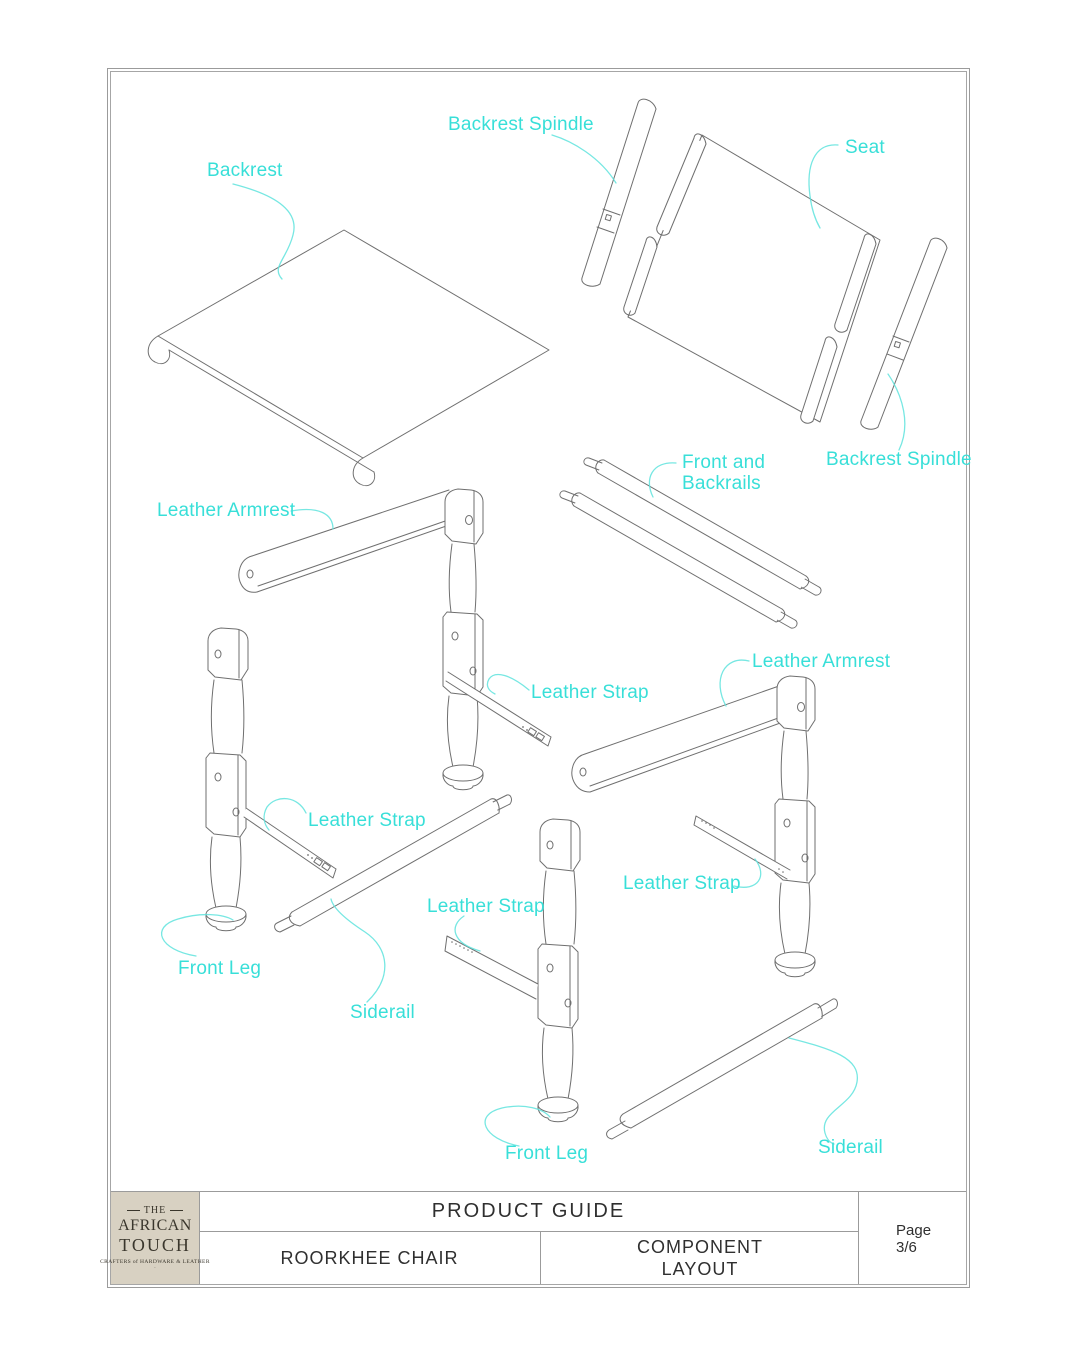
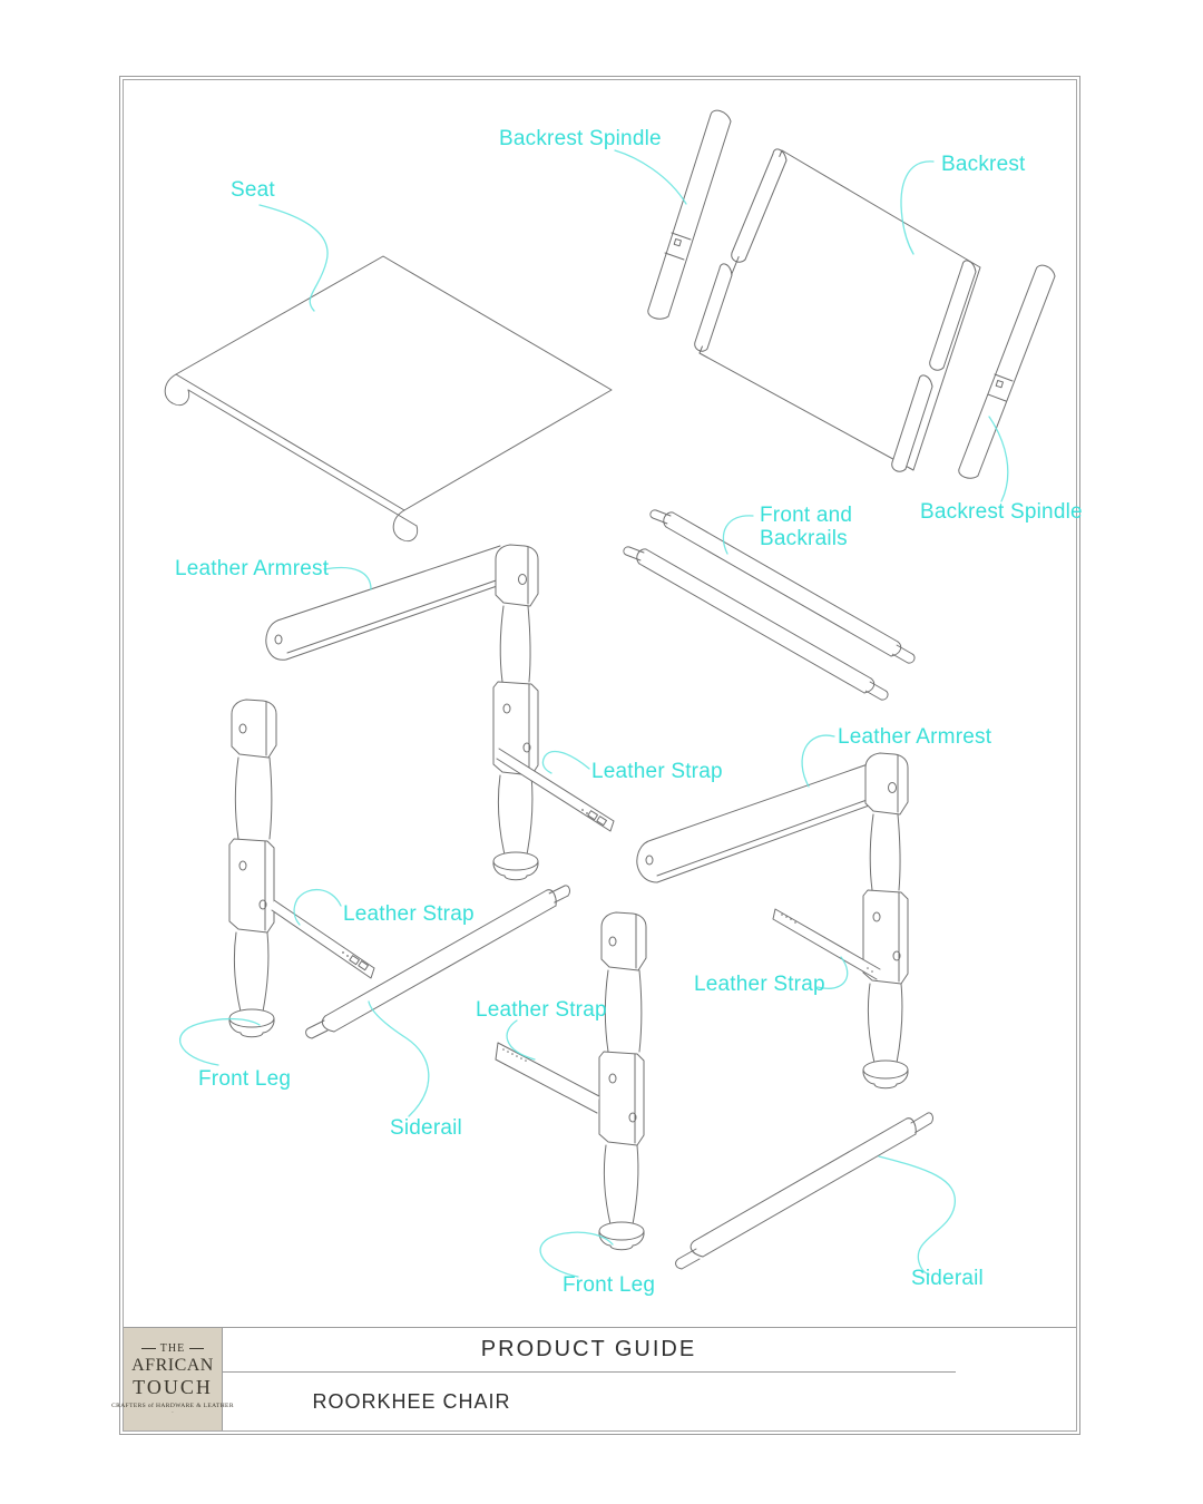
- Backrest
+ Seat
  Backrest Spindle
- Seat
+ Backrest
  Front and Backrails
  Backrest Spindle
  Leather Armrest
  Leather Strap
  Leather Armrest
  Leather Strap
  Leather Strap
  Leather Strap
  Front Leg
  Siderail
  Front Leg
  Siderail
  THE
  AFRICAN
  TOUCH
  PRODUCT GUIDE
  ROORKHEE CHAIR
- COMPONENT
- LAYOUT
- Page
- 3/6
